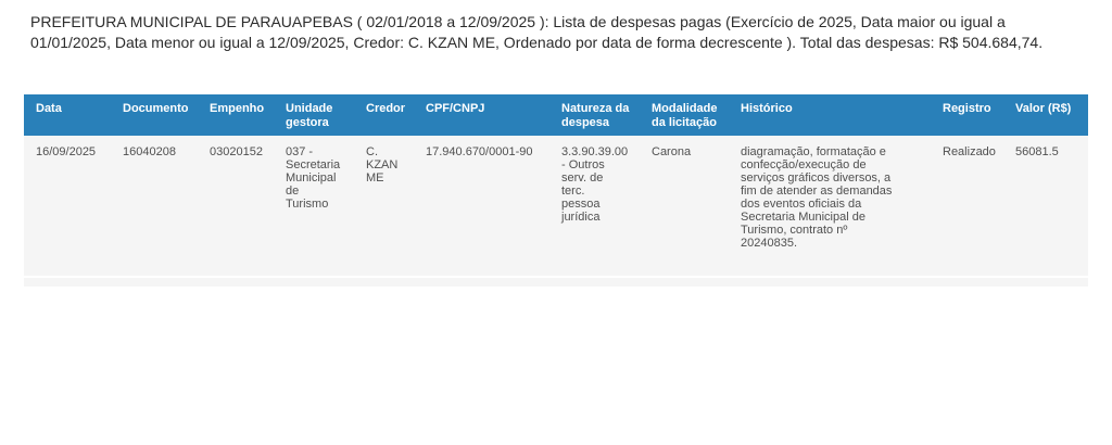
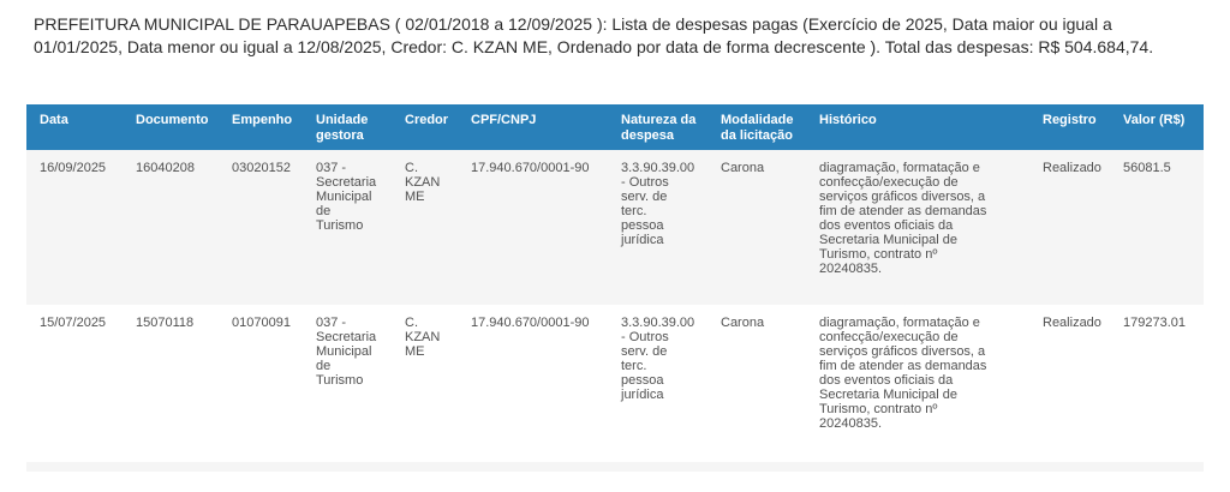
- PREFEITURA MUNICIPAL DE PARAUAPEBAS ( 02/01/2018 a 12/09/2025 ): Lista de despesas pagas (Exercício de 2025, Data maior ou igual a 01/01/2025, Data menor ou igual a 12/09/2025, Credor: C. KZAN ME, Ordenado por data de forma decrescente ). Total das despesas: R$ 504.684,74.
+ PREFEITURA MUNICIPAL DE PARAUAPEBAS ( 02/01/2018 a 12/09/2025 ): Lista de despesas pagas (Exercício de 2025, Data maior ou igual a 01/01/2025, Data menor ou igual a 12/08/2025, Credor: C. KZAN ME, Ordenado por data de forma decrescente ). Total das despesas: R$ 504.684,74.
  Data	Documento	Empenho	Unidade gestora	Credor	CPF/CNPJ	Natureza da despesa	Modalidade da licitação	Histórico	Registro	Valor (R$)
  16/09/2025	16040208	03020152	037 - Secretaria Municipal de Turismo	C. KZAN ME	17.940.670/0001-90	3.3.90.39.00 - Outros serv. de terc. pessoa jurídica	Carona	diagramação, formatação e confecção/execução de serviços gráficos diversos, a fim de atender as demandas dos eventos oficiais da Secretaria Municipal de Turismo, contrato nº 20240835.	Realizado	56081.5
+ 15/07/2025	15070118	01070091	037 - Secretaria Municipal de Turismo	C. KZAN ME	17.940.670/0001-90	3.3.90.39.00 - Outros serv. de terc. pessoa jurídica	Carona	diagramação, formatação e confecção/execução de serviços gráficos diversos, a fim de atender as demandas dos eventos oficiais da Secretaria Municipal de Turismo, contrato nº 20240835.	Realizado	179273.01
